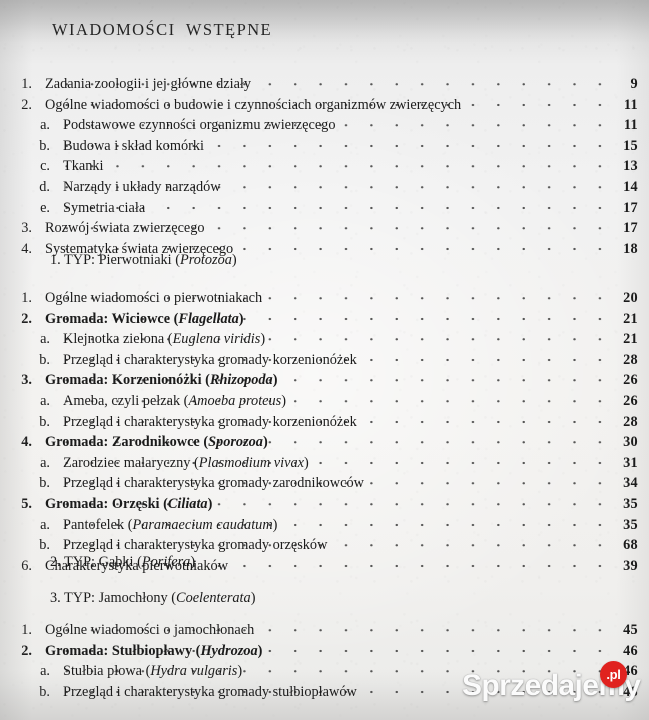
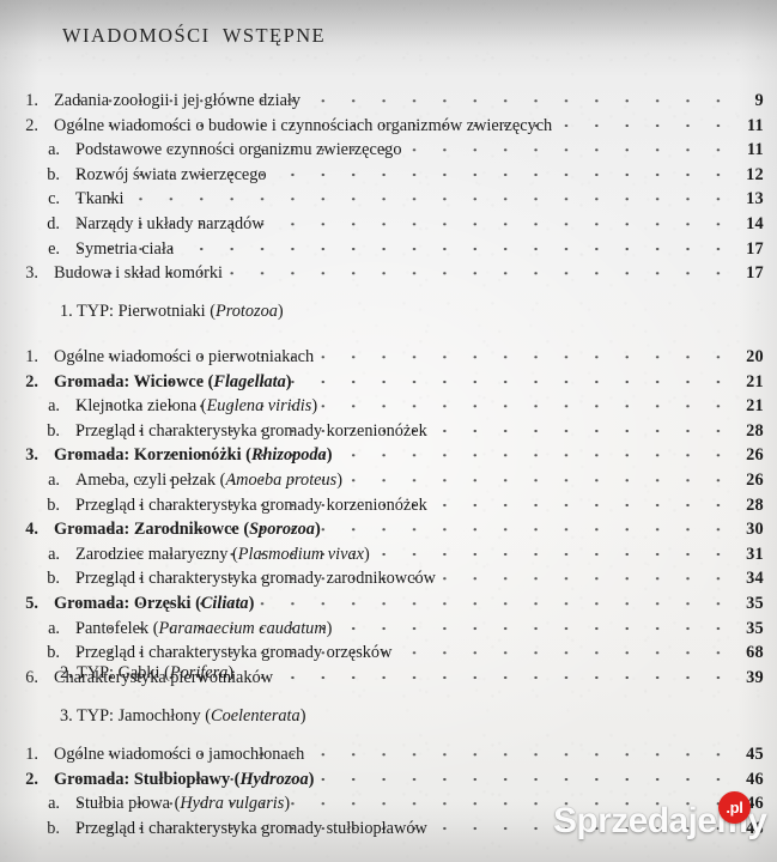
  Zadania zoologii i jej główne działy
  9
  Ogólne wiadomości o budowie i czynnościach organizmów zwierzęcych
  11
  Podstawowe czynności organizmu zwierzęcego
  11
- Budowa i skład komórki
+ Rozwój świata zwierzęcego
- 15
+ 12
  Tkanki
  13
  Narządy i układy narządów
  14
  Symetria ciała
  17
- Rozwój świata zwierzęcego
+ Budowa i skład komórki
  17
- Systematyka świata zwierzęcego
- 18
  Ogólne wiadomości o pierwotniakach
  20
  Gromada: Wiciowce (Flagellata)
  21
  Klejnotka zielona (Euglena viridis)
  21
  Przegląd i charakterystyka gromady korzenionóżek
  28
  Gromada: Korzenionóżki (Rhizopoda)
  26
  Ameba, czyli pełzak (Amoeba proteus)
  26
  Przegląd i charakterystyka gromady korzenionóżek
  28
  Gromada: Zarodnikowce (Sporozoa)
  30
  Zarodziec malaryczny (Plasmodium vivax)
  31
  Przegląd i charakterystyka gromady zarodnikowców
  34
  Gromada: Orzęski (Ciliata)
  35
  Pantofelek (Paramaecium caudatum)
  35
  Przegląd i charakterystyka gromady orzęsków
  68
  Charakterystyka pierwotniaków
  39
  Ogólne wiadomości o jamochłonach
  45
  Gromada: Stułbiopławy (Hydrozoa)
  46
  Stułbia płowa (Hydra vulgaris)
  46
  Przegląd i charakterystyka gromady stułbiopławów
  48
  Sprzedajey
  .pl
